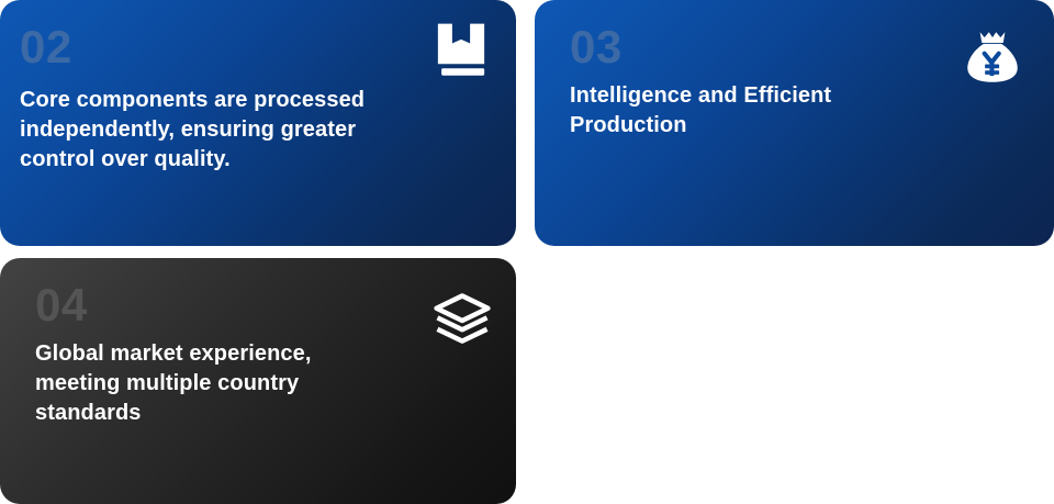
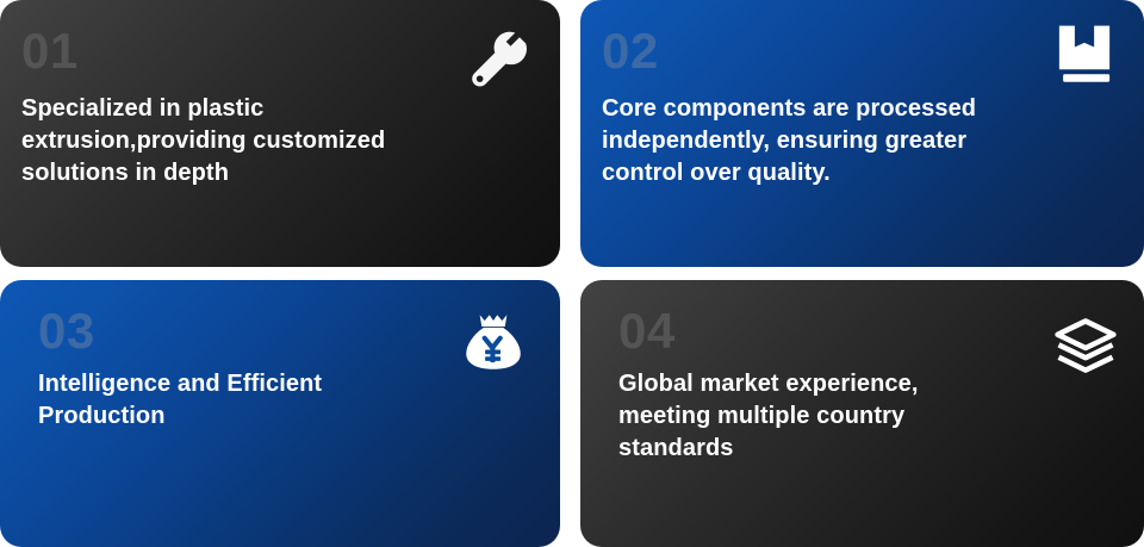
+ 01
+ Specialized in plastic
+ extrusion,providing customized
+ solutions in depth
  02
  Core components are processed
  independently, ensuring greater
  control over quality.
  03
  Intelligence and Efficient
  Production
  04
  Global market experience,
  meeting multiple country
  standards
